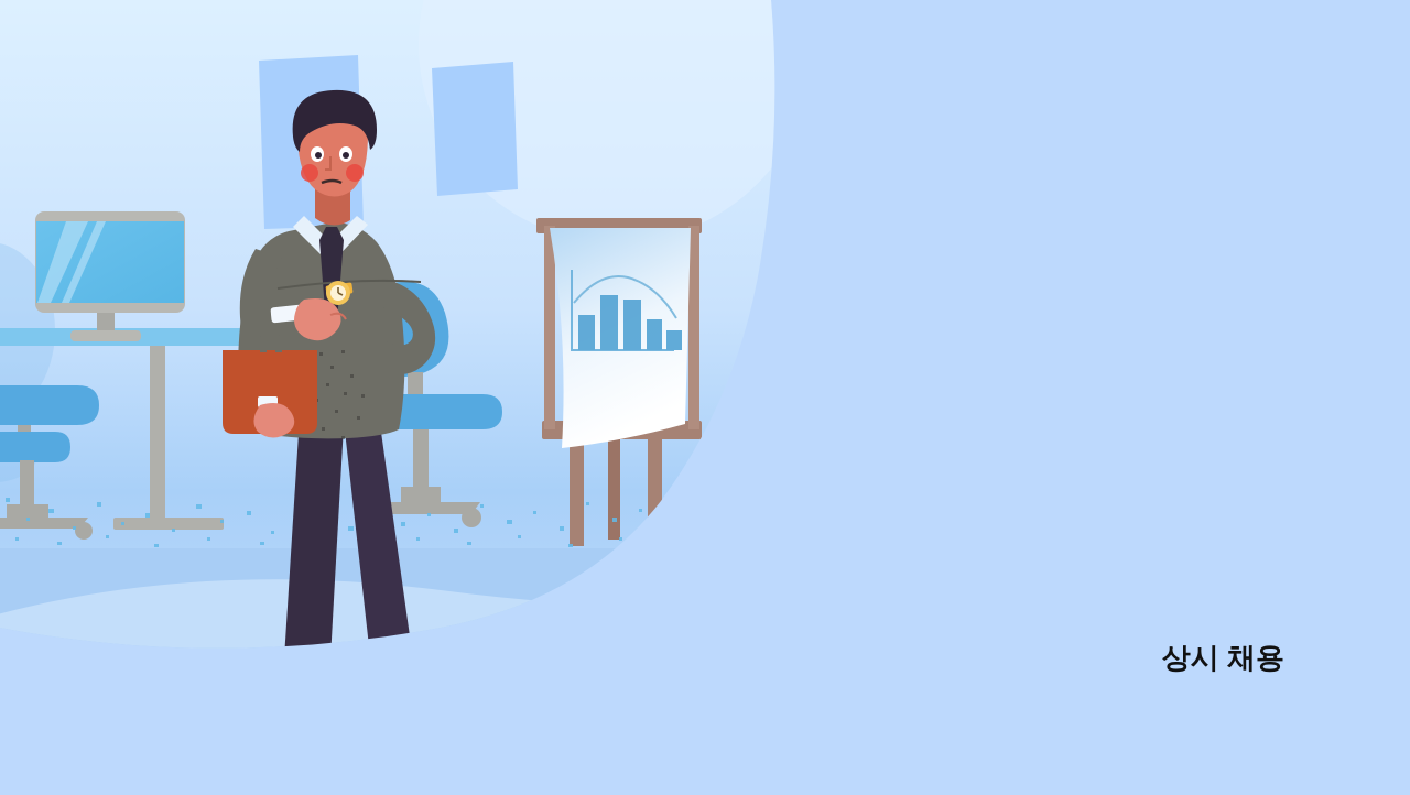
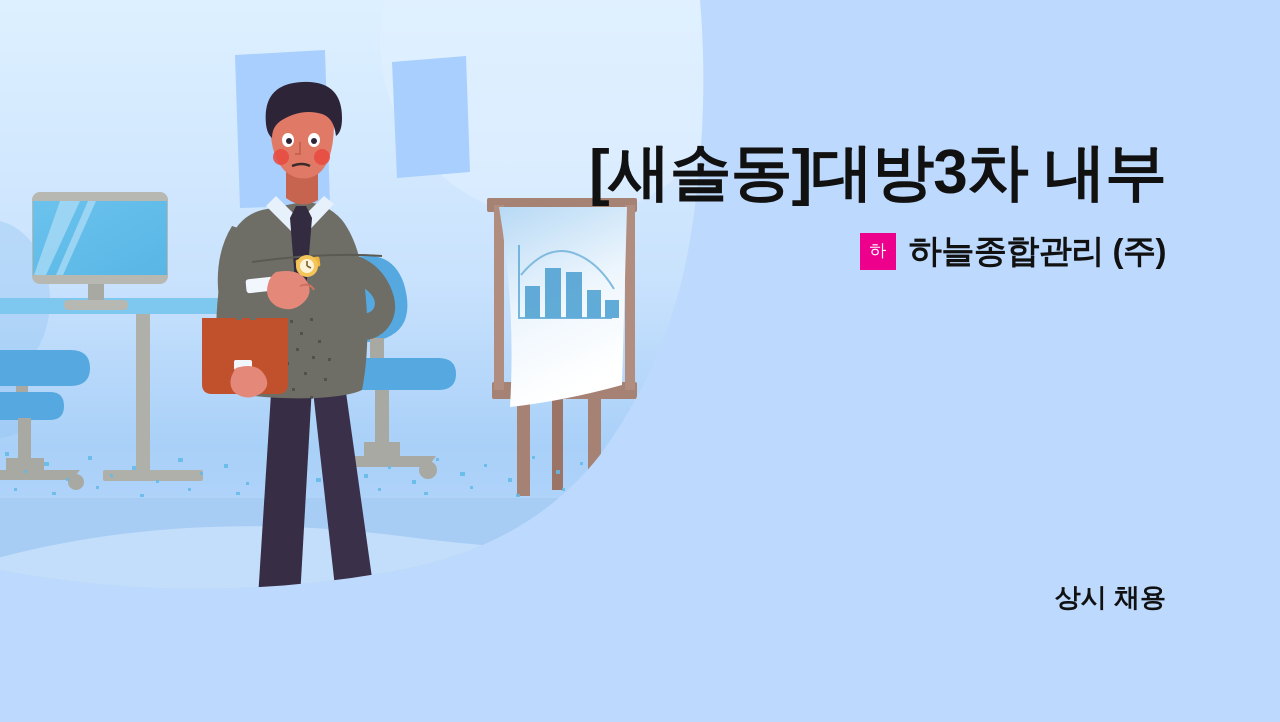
+ [새솔동]대방3차 내부
+ 하
+ 하늘종합관리 (주)
  상시 채용
